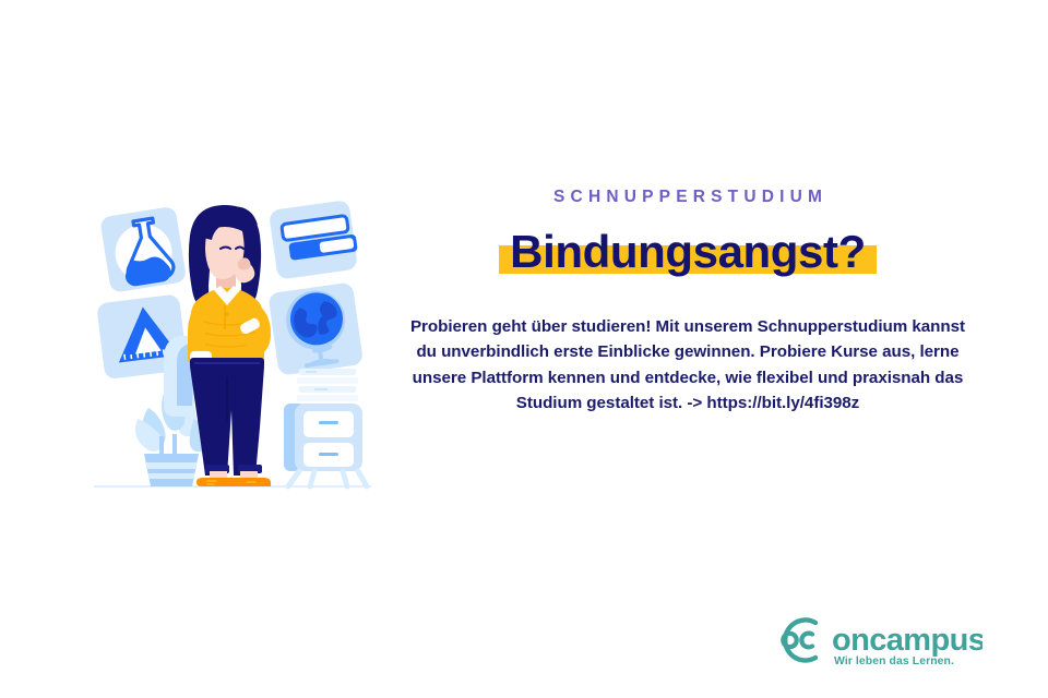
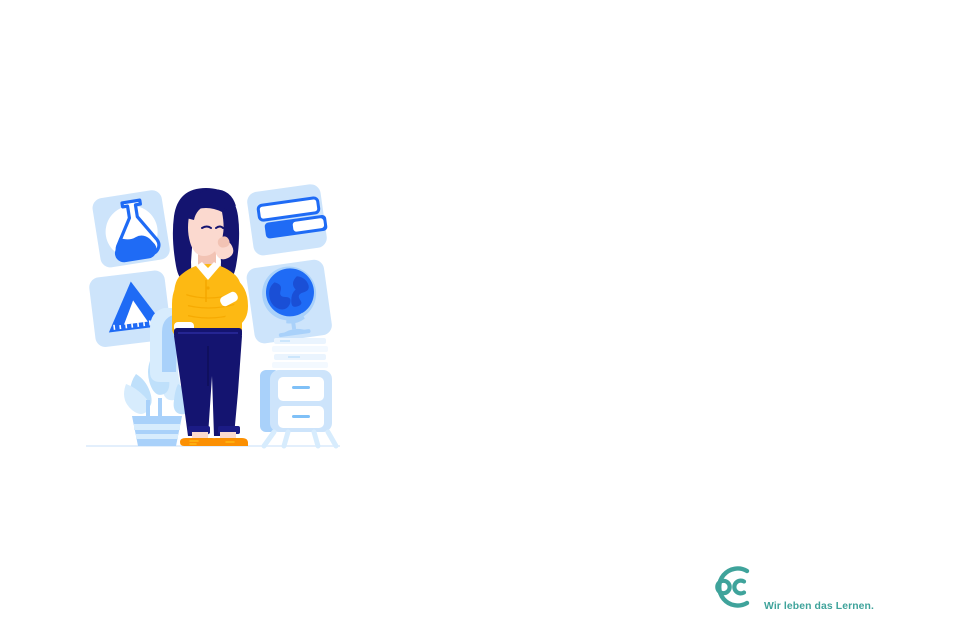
- SCHNUPPERSTUDIUM
- Bindungsangst?
- Probieren geht über studieren! Mit unserem Schnupperstudium kannst du unverbindlich erste Einblicke gewinnen. Probiere Kurse aus, lerne unsere Plattform kennen und entdecke, wie flexibel und praxisnah das Studium gestaltet ist. -> https://bit.ly/4fi398z
- oncampus
  Wir leben das Lernen.
